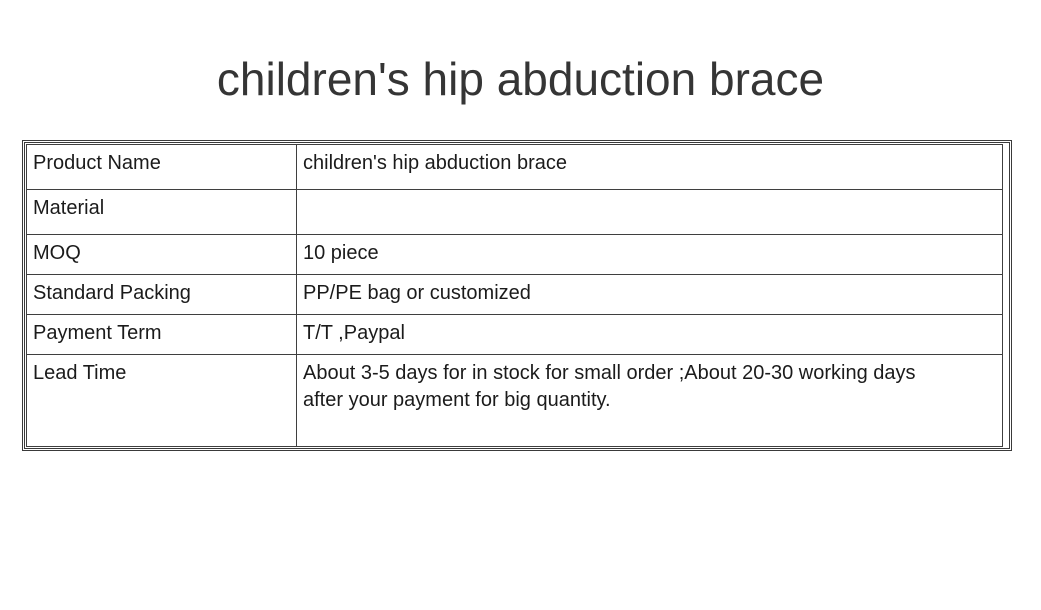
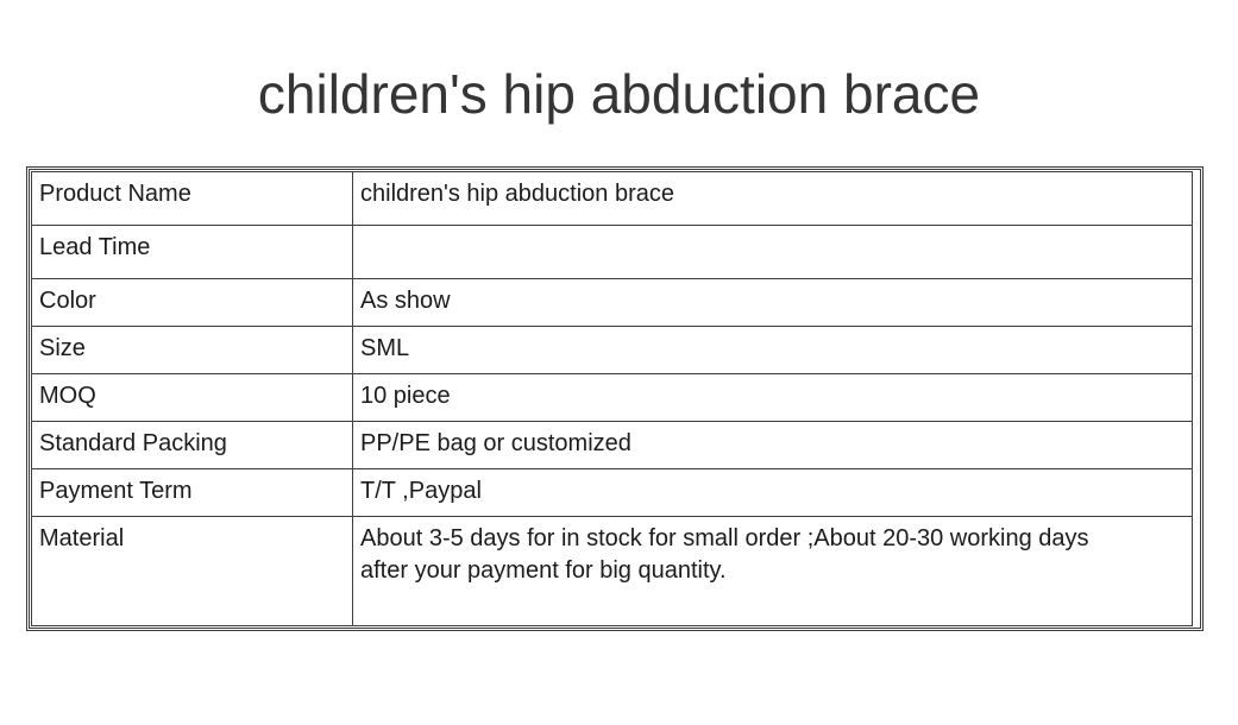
  children's hip abduction brace
  Product Name	children's hip abduction brace
- Material
+ Lead Time
+ Color	As show
+ Size	SML
  MOQ	10 piece
  Standard Packing	PP/PE bag or customized
  Payment Term	T/T ,Paypal
- Lead Time	About 3-5 days for in stock for small order ;About 20-30 working days after your payment for big quantity.
+ Material	About 3-5 days for in stock for small order ;About 20-30 working days after your payment for big quantity.
